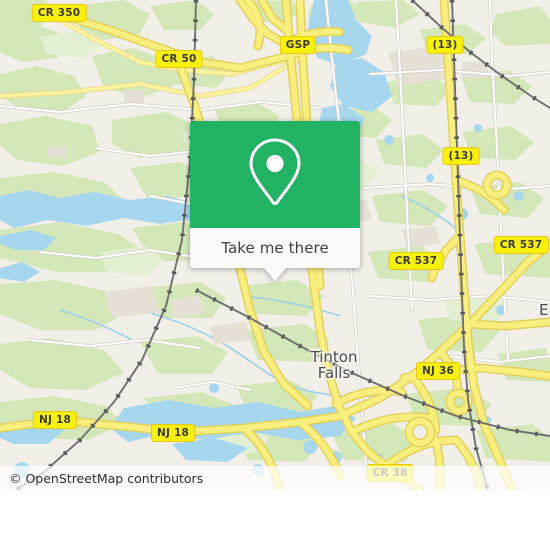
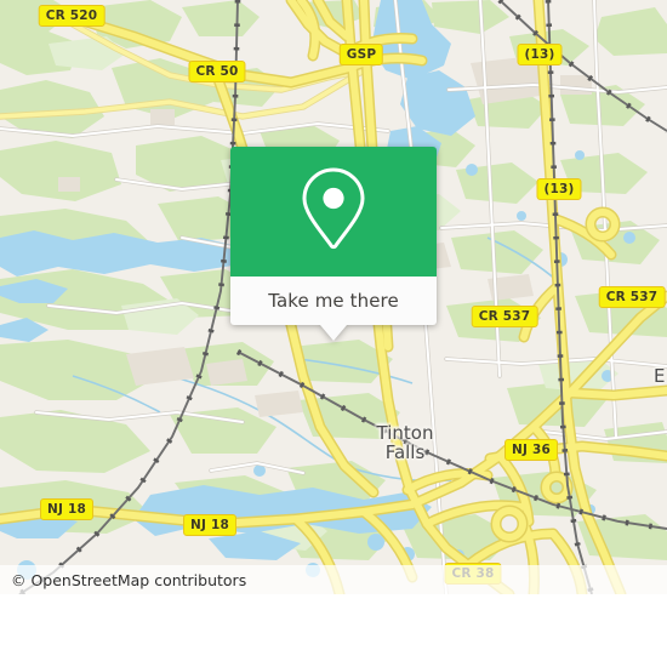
- CR 350
+ CR 520
  CR 50
  GSP
  (13)
  (13)
  CR 537
  CR 537
  NJ 36
  NJ 18
  NJ 18
  CR 38
  Tinton
  Falls
  E
  Take me there
  © OpenStreetMap contributors
